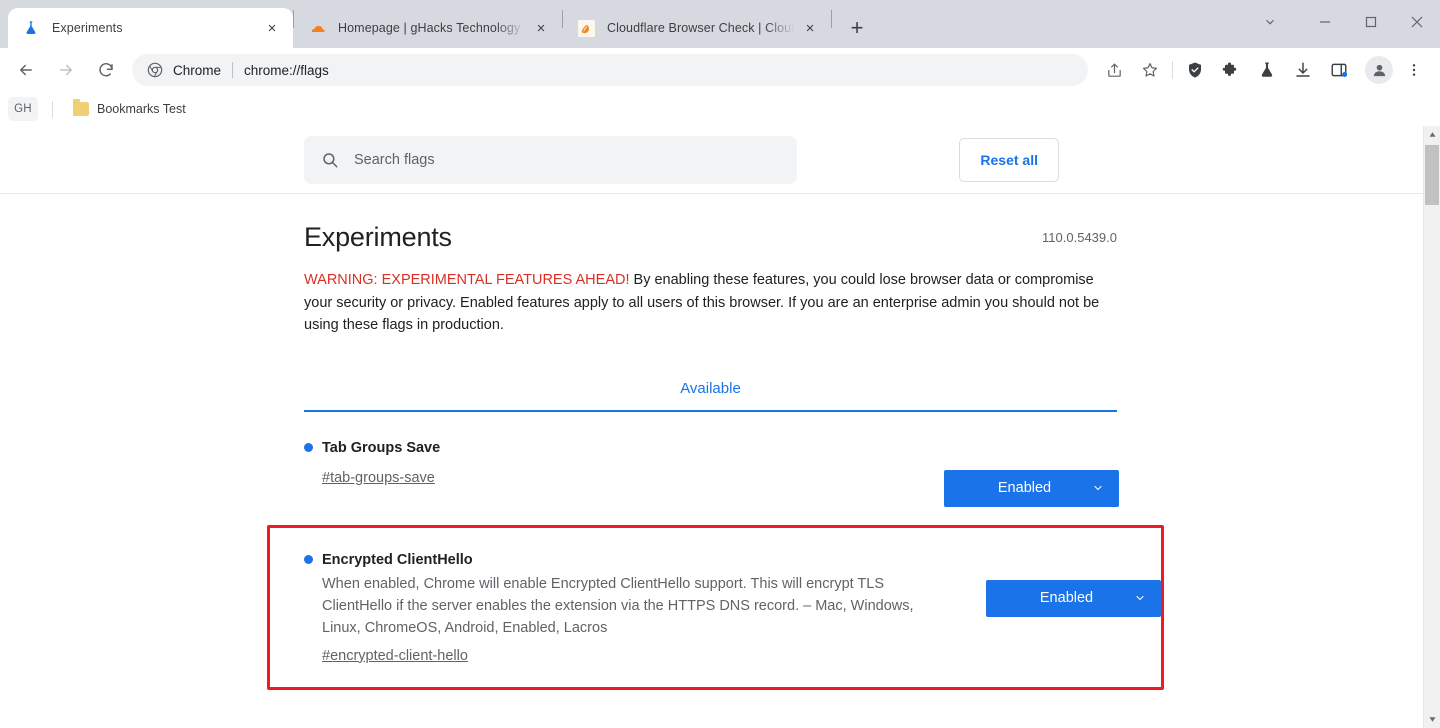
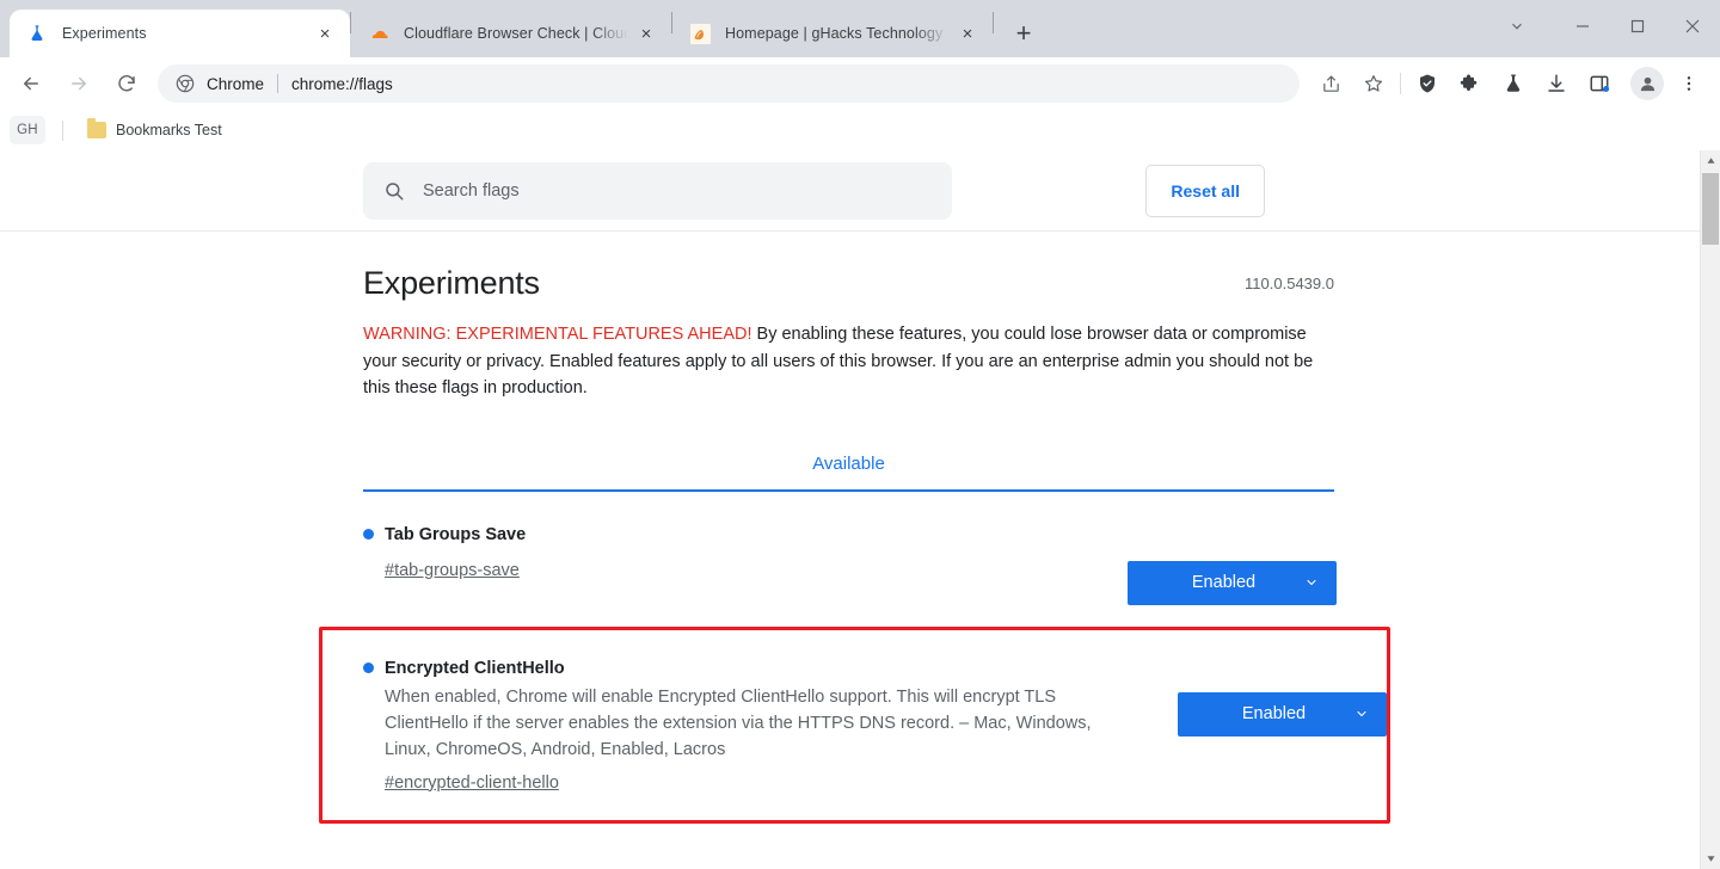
  Experiments
  ×
- Homepage | gHacks Technology
+ Cloudflare Browser Check | Cloud
  ×
- Cloudflare Browser Check | Cloud
+ Homepage | gHacks Technology
  ×
  +
  Chrome
  chrome://flags
  GH
  Bookmarks Test
  Search flags
  Reset all
  Experiments
  110.0.5439.0
- WARNING: EXPERIMENTAL FEATURES AHEAD! By enabling these features, you could lose browser data or compromise your security or privacy. Enabled features apply to all users of this browser. If you are an enterprise admin you should not be using these flags in production.
+ WARNING: EXPERIMENTAL FEATURES AHEAD! By enabling these features, you could lose browser data or compromise your security or privacy. Enabled features apply to all users of this browser. If you are an enterprise admin you should not be this these flags in production.
  Available
  Tab Groups Save
  #tab-groups-save
  Enabled
  Encrypted ClientHello
  When enabled, Chrome will enable Encrypted ClientHello support. This will encrypt TLS ClientHello if the server enables the extension via the HTTPS DNS record. – Mac, Windows, Linux, ChromeOS, Android, Enabled, Lacros
  #encrypted-client-hello
  Enabled
